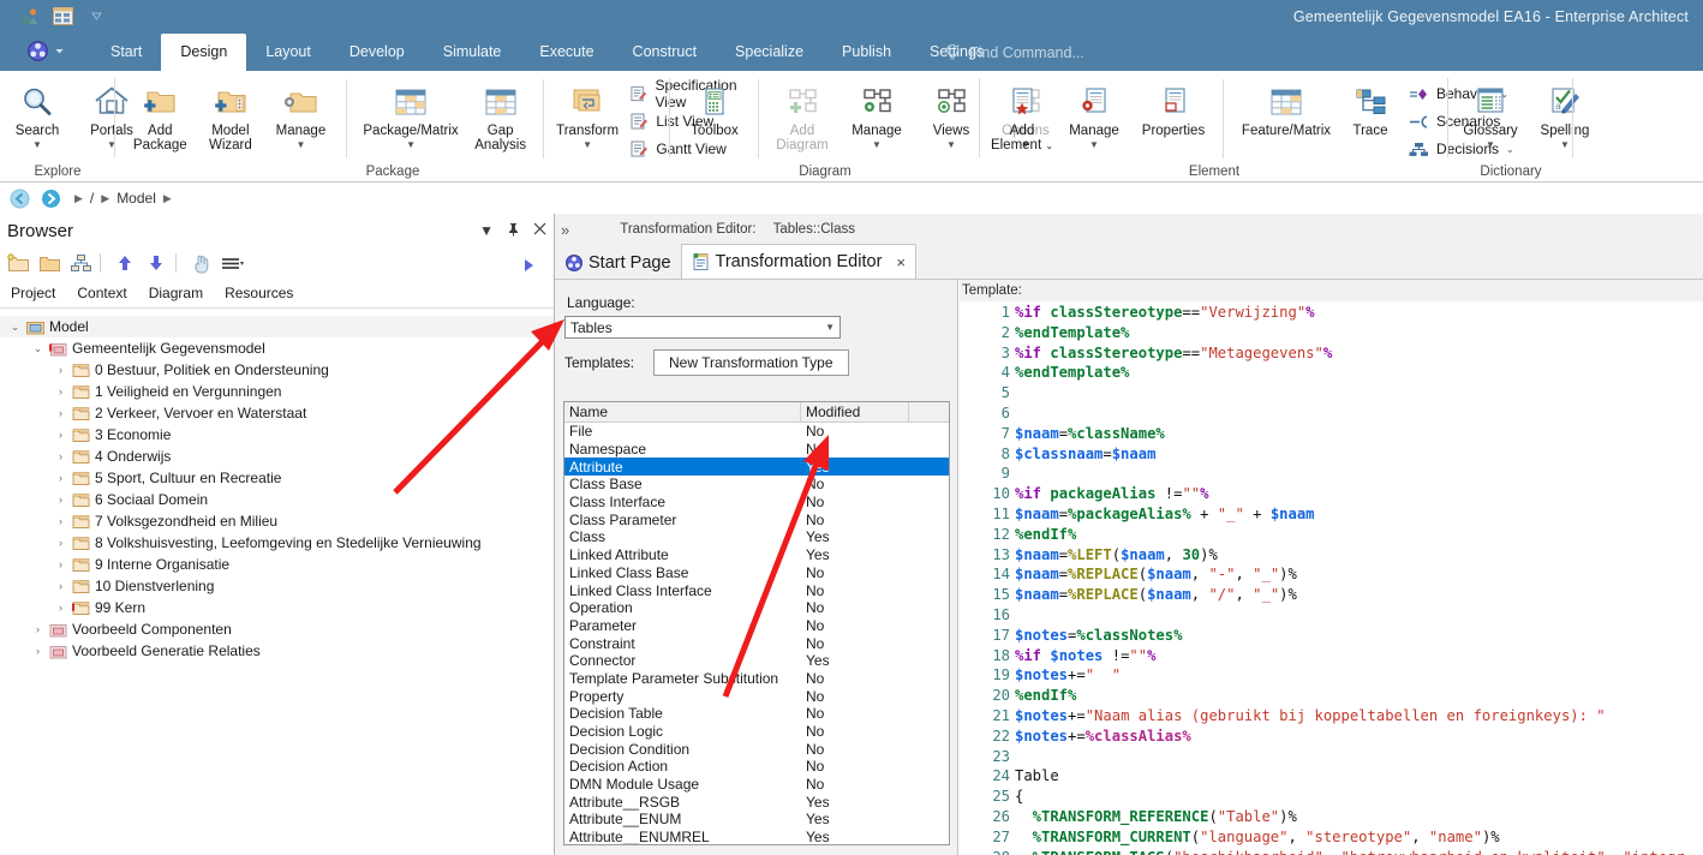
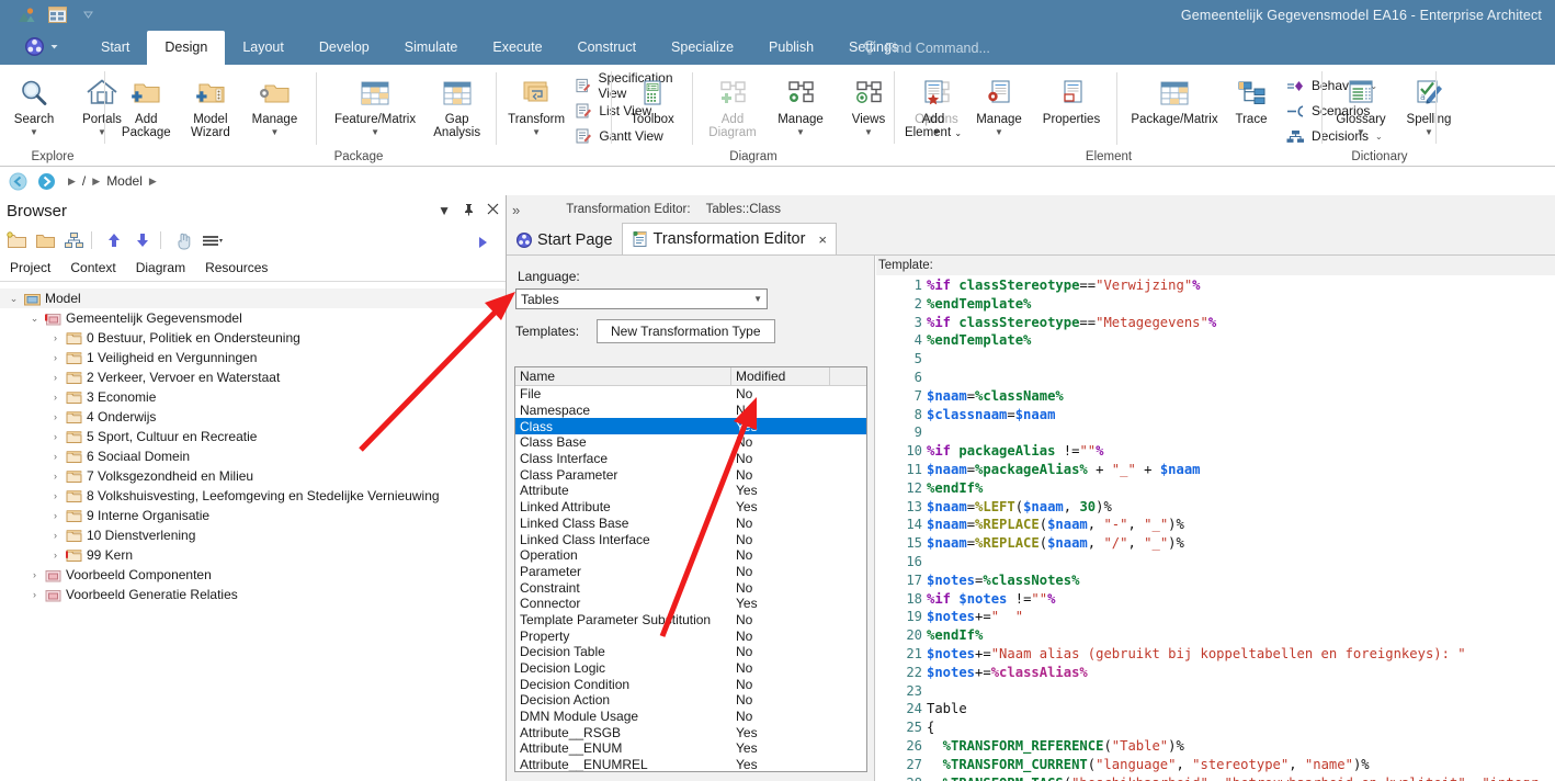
  Gemeentelijk Gegevensmodel EA16 - Enterprise Architect
  Start
  Design
  Layout
  Develop
  Simulate
  Execute
  Construct
  Specialize
  Publish
  Settings
  Find Command...
  Search
  ▼
  Porals
  ▼
  Explore
  Add
  Package
  Model
  Wizard
  Manage
  ▼
- Package/Matrix
+ Feature/Matrix
  ▼
  Gap
  Analysis
  Transform
  ▼
  Secification View
  List View
  Gantt View
  Package
  Toolbox
  Add
  Diagram
  Manage
  ▼
  Views
  ▼
  Options
  ▼
  Diagram
  Add
  Element ⌄
  Manage
  ▼
  Properties
- Feature/Matrix
+ Package/Matrix
  Trace
  ⌄
  Scenarios
  Decisions
  ⌄
  Element
  Glossary
  ▼
  a
  Spellng
  ▼
  Dictionary
  ▶
  /
  ▶
  Model
  ▶
  Browser
  ▼
  Project
  Context
  Diagram
  Resources
  ⌄
  Model
  ⌄
  Gemeentelijk Gegevensmodel
  ›
  0 Bestuur, Politiek en Ondersteuning
  ›
  1 Veiligheid en Vergunningen
  ›
  2 Verkeer, Vervoer en Waterstaat
  ›
  3 Economie
  ›
  4 Onderwijs
  ›
  5 Sport, Cultuur en Recreatie
  ›
  6 Sociaal Domein
  ›
  7 Volksgezondheid en Milieu
  ›
  8 Volkshuisvesting, Leefomgeving en Stedelijke Vernieuwing
  ›
  9 Interne Organisatie
  ›
  10 Dienstverlening
  ›
  99 Kern
  ›
  Voorbeeld Componenten
  ›
  Voorbeeld Generatie Relaties
  »
  Transformation Editor:
  Tables::Class
  Start Page
  Transformation Editor
  ×
  Language:
  Tables
  ▼
  Templates:
  New Transformation Type
  Name
  Modified
  File
  No
  Namespace
- Attribute
+ Class
  Class Base
  Class Interface
  No
  Class Parameter
  No
- Class
+ Attribute
  Yes
  Linked Attribute
  Yes
  Linked Class Base
  No
  Linked Class Interface
  No
  Operation
  No
  Parameter
  No
  Constraint
  No
  Connector
  Yes
  Template Parameter Subtitution
  No
  Property
  No
  Decision Table
  No
  Decision Logic
  No
  Decision Condition
  No
  Decision Action
  No
  DMN Module Usage
  No
  Attribute__RSGB
  Yes
  Attribute__ENUM
  Yes
  Attribute__ENUMREL
  Yes
  Template:
  1
  %if classStereotype=="Verwijzing"%
  2
  %endTemplate%
  3
  %if classStereotype=="Metagegevens"%
  4
  %endTemplate%
  5
  6
  7
  $naam=%className%
  8
  $classnaam=$naam
  9
  10
  %if packageAlias !=""%
  11
  $naam=%packageAlias% + "_" + $naam
  12
  %endIf%
  13
  $naam=%LEFT($naam, 30)%
  14
  $naam=%REPLACE($naam, "-", "_")%
  15
  $naam=%REPLACE($naam, "/", "_")%
  16
  17
  $notes=%classNotes%
  18
  %if $notes !=""%
  19
  $notes+=" "
  20
  %endIf%
  21
  $notes+="Naam alias (gebruikt bij koppeltabellen en foreignkeys): "
  22
  $notes+=%classAlias%
  23
  24
  Table
  25
  {
  26
  %TRANSFORM_REFERENCE("Table")%
  27
  %TRANSFORM_CURRENT("language", "stereotype", "name")%
